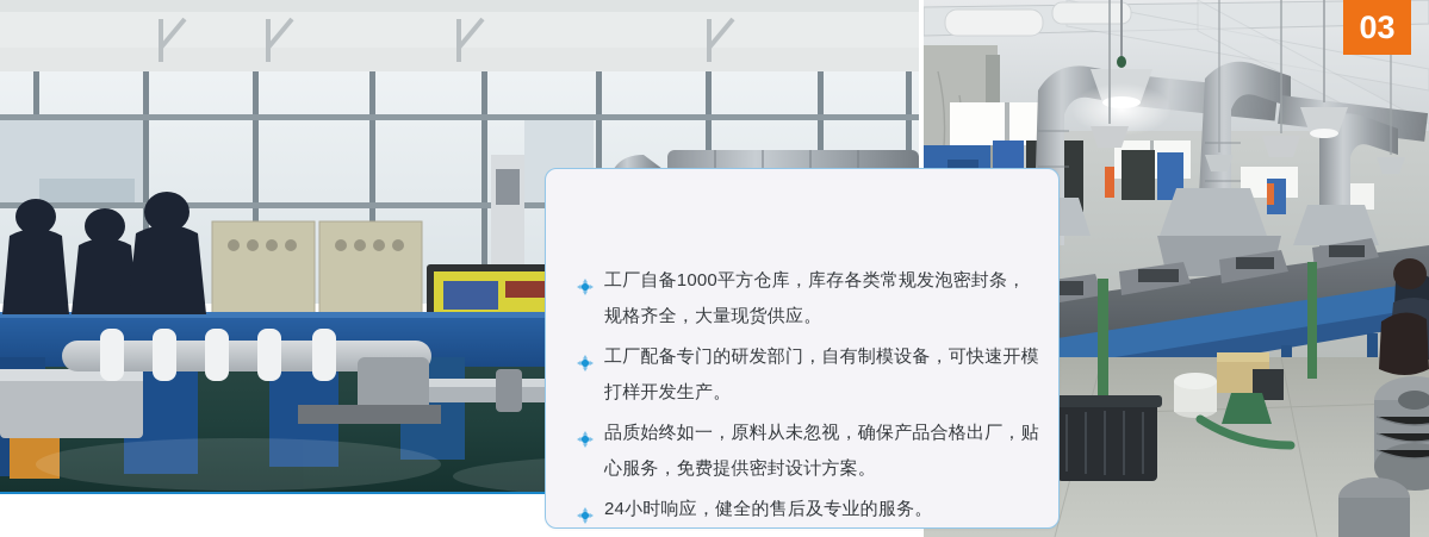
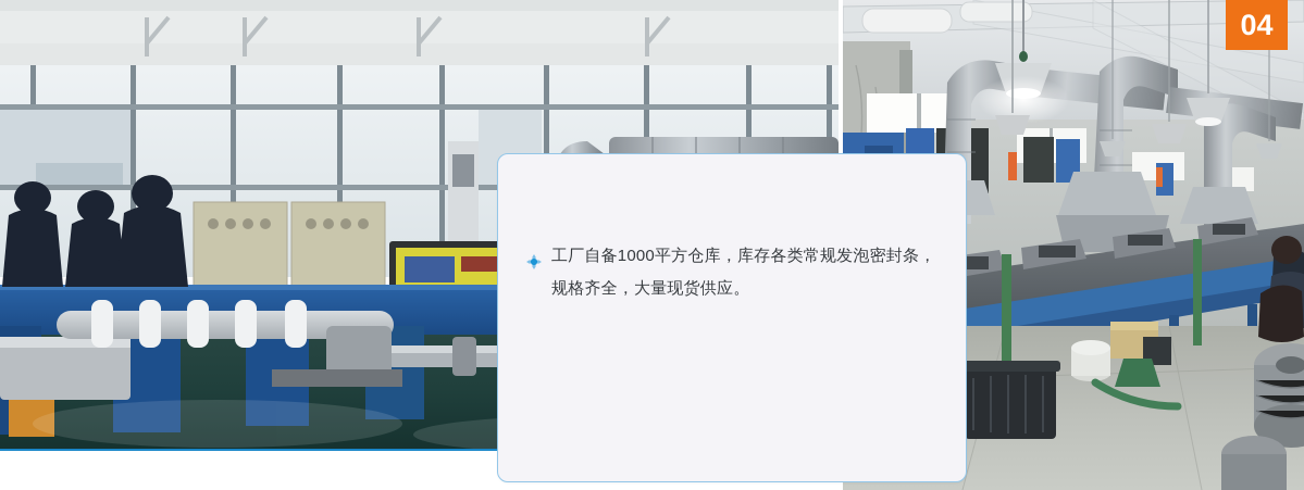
- 03
+ 04
  工厂自备1000平方仓库，库存各类常规发泡密封条，规格齐全，大量现货供应。
- 工厂配备专门的研发部门，自有制模设备，可快速开模打样开发生产。
- 品质始终如一，原料从未忽视，确保产品合格出厂，贴心服务，免费提供密封设计方案。
- 24小时响应，健全的售后及专业的服务。
